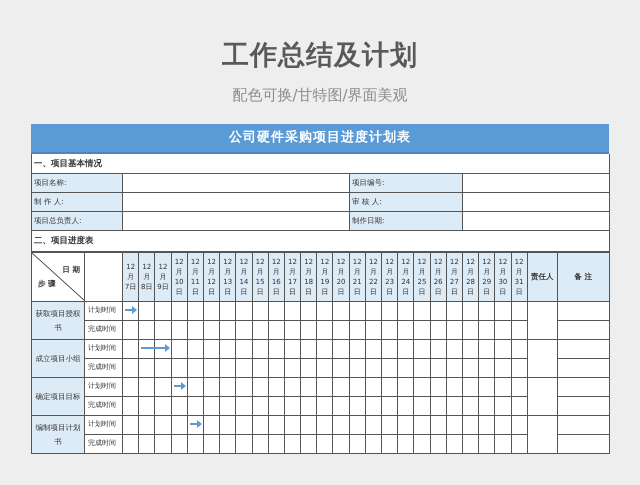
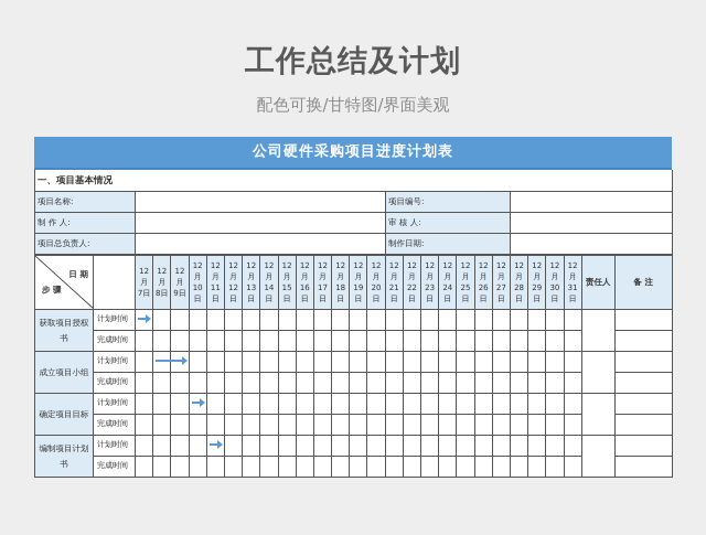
  工作总结及计划
  配色可换/甘特图/界面美观
  公司硬件采购项目进度计划表
  一、项目基本情况
  项目名称:		项目编号:
  制 作 人:		审 核 人:
  项目总负责人:		制作日期:
- 二、项目进度表
  日 期步 骤		12月7日	12月8日	12月9日	12月10日	12月11日	12月12日	12月13日	12月14日	12月15日	12月16日	12月17日	12月18日	12月19日	12月20日	12月21日	12月22日	12月23日	12月24日	12月25日	12月26日	12月27日	12月28日	12月29日	12月30日	12月31日	责任人	备 注
  获取项目授权书	计划时间
  完成时间
  成立项目小组	计划时间
  完成时间
  确定项目目标	计划时间
  完成时间
  编制项目计划书	计划时间
  完成时间
